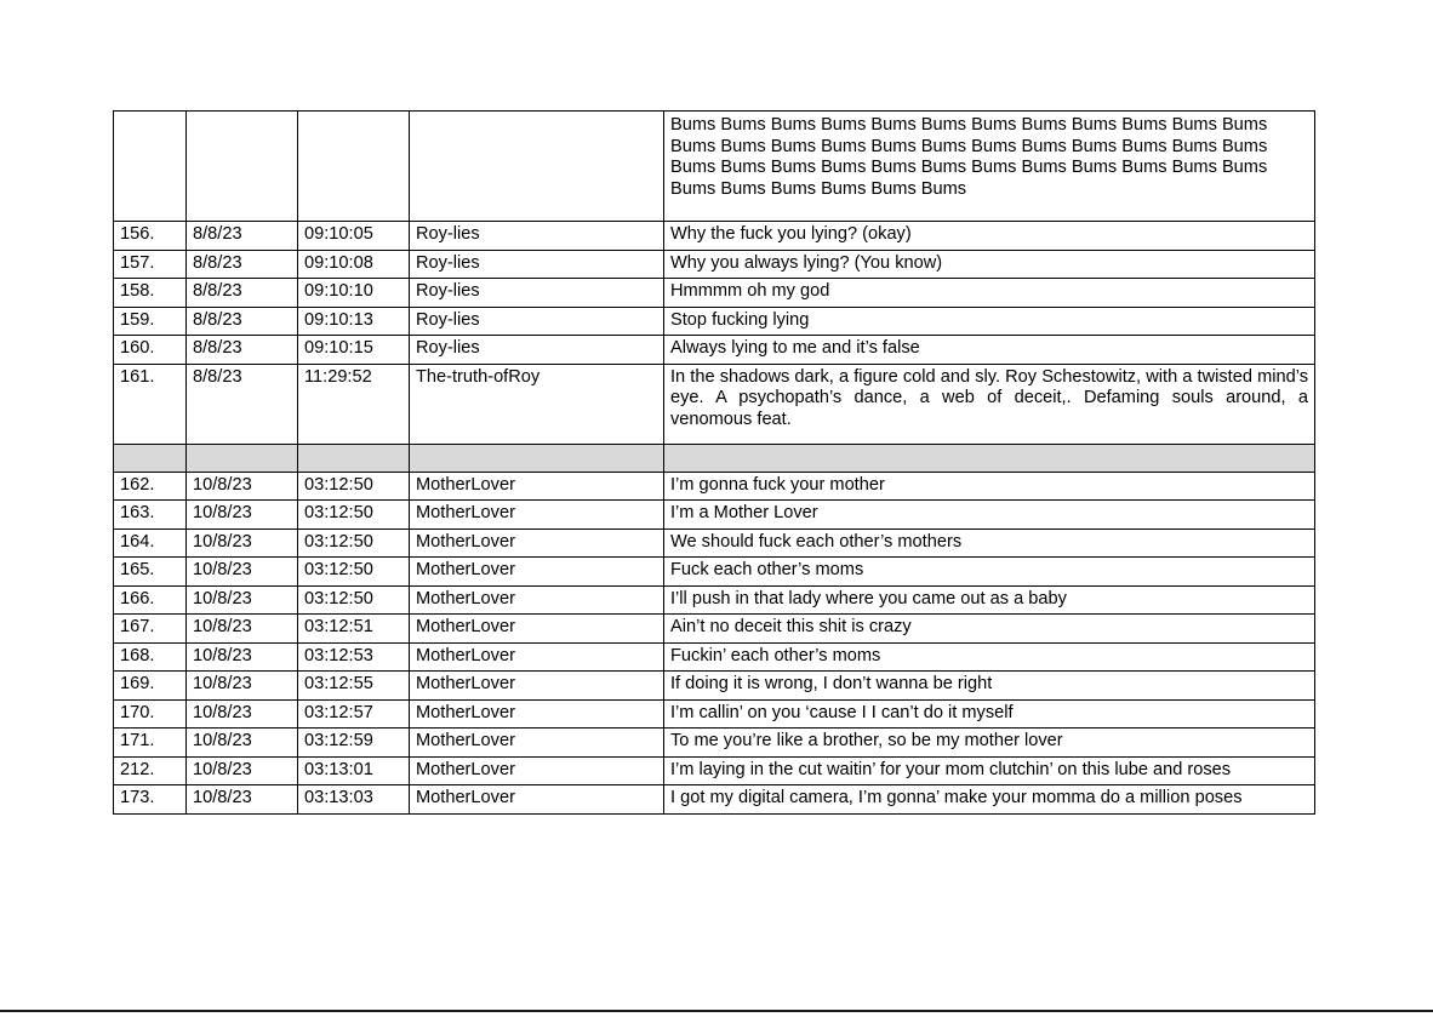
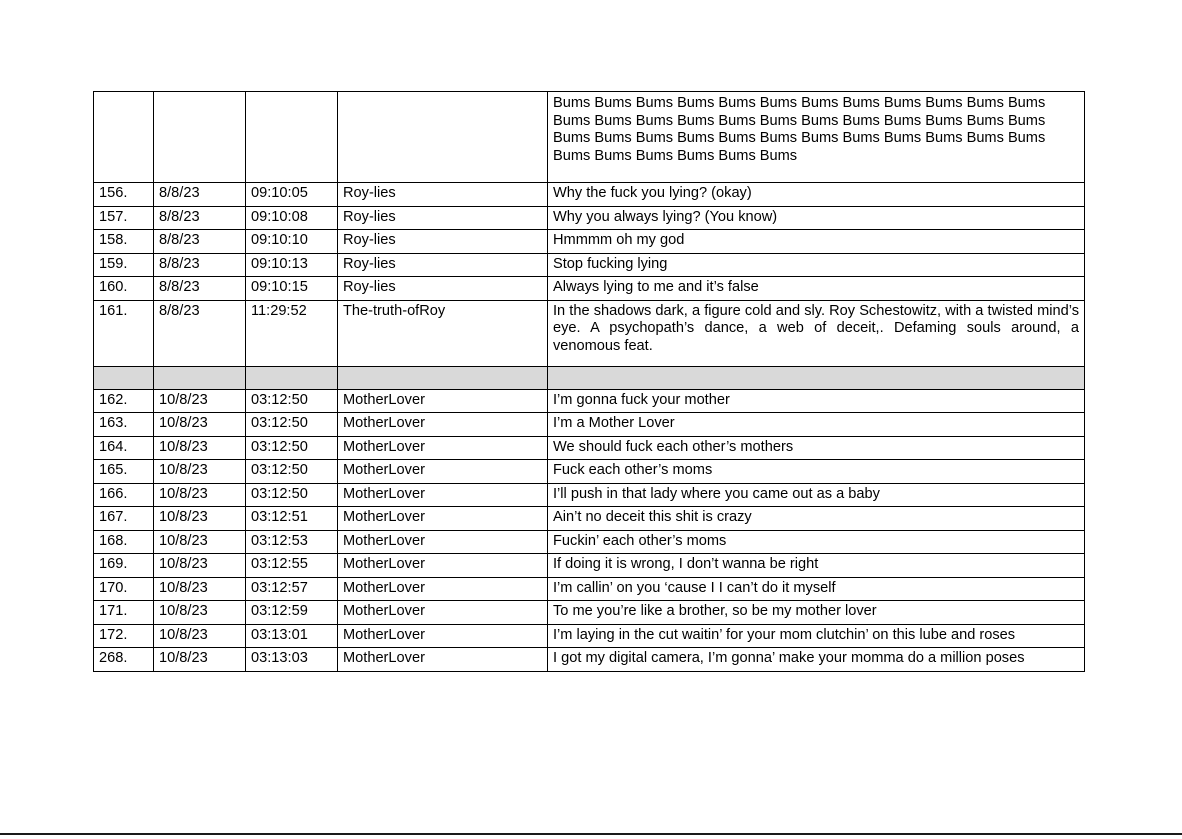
  				Bums Bums Bums Bums Bums Bums Bums Bums Bums Bums Bums Bums Bums Bums Bums Bums Bums Bums Bums Bums Bums Bums Bums Bums Bums Bums Bums Bums Bums Bums Bums Bums Bums Bums Bums Bums Bums Bums Bums Bums Bums Bums
  156.	8/8/23	09:10:05	Roy-lies	Why the fuck you lying? (okay)
  157.	8/8/23	09:10:08	Roy-lies	Why you always lying? (You know)
  158.	8/8/23	09:10:10	Roy-lies	Hmmmm oh my god
  159.	8/8/23	09:10:13	Roy-lies	Stop fucking lying
  160.	8/8/23	09:10:15	Roy-lies	Always lying to me and it’s false
  161.	8/8/23	11:29:52	The-truth-ofRoy	In the shadows dark, a figure cold and sly. Roy Schestowitz, with a twisted mind’s eye. A psychopath’s dance, a web of deceit,. Defaming souls around, a venomous feat.
  162.	10/8/23	03:12:50	MotherLover	I’m gonna fuck your mother
  163.	10/8/23	03:12:50	MotherLover	I’m a Mother Lover
  164.	10/8/23	03:12:50	MotherLover	We should fuck each other’s mothers
  165.	10/8/23	03:12:50	MotherLover	Fuck each other’s moms
  166.	10/8/23	03:12:50	MotherLover	I’ll push in that lady where you came out as a baby
  167.	10/8/23	03:12:51	MotherLover	Ain’t no deceit this shit is crazy
  168.	10/8/23	03:12:53	MotherLover	Fuckin’ each other’s moms
  169.	10/8/23	03:12:55	MotherLover	If doing it is wrong, I don’t wanna be right
  170.	10/8/23	03:12:57	MotherLover	I’m callin’ on you ‘cause I I can’t do it myself
  171.	10/8/23	03:12:59	MotherLover	To me you’re like a brother, so be my mother lover
- 212.	10/8/23	03:13:01	MotherLover	I’m laying in the cut waitin’ for your mom clutchin’ on this lube and roses
+ 172.	10/8/23	03:13:01	MotherLover	I’m laying in the cut waitin’ for your mom clutchin’ on this lube and roses
- 173.	10/8/23	03:13:03	MotherLover	I got my digital camera, I’m gonna’ make your momma do a million poses
+ 268.	10/8/23	03:13:03	MotherLover	I got my digital camera, I’m gonna’ make your momma do a million poses
